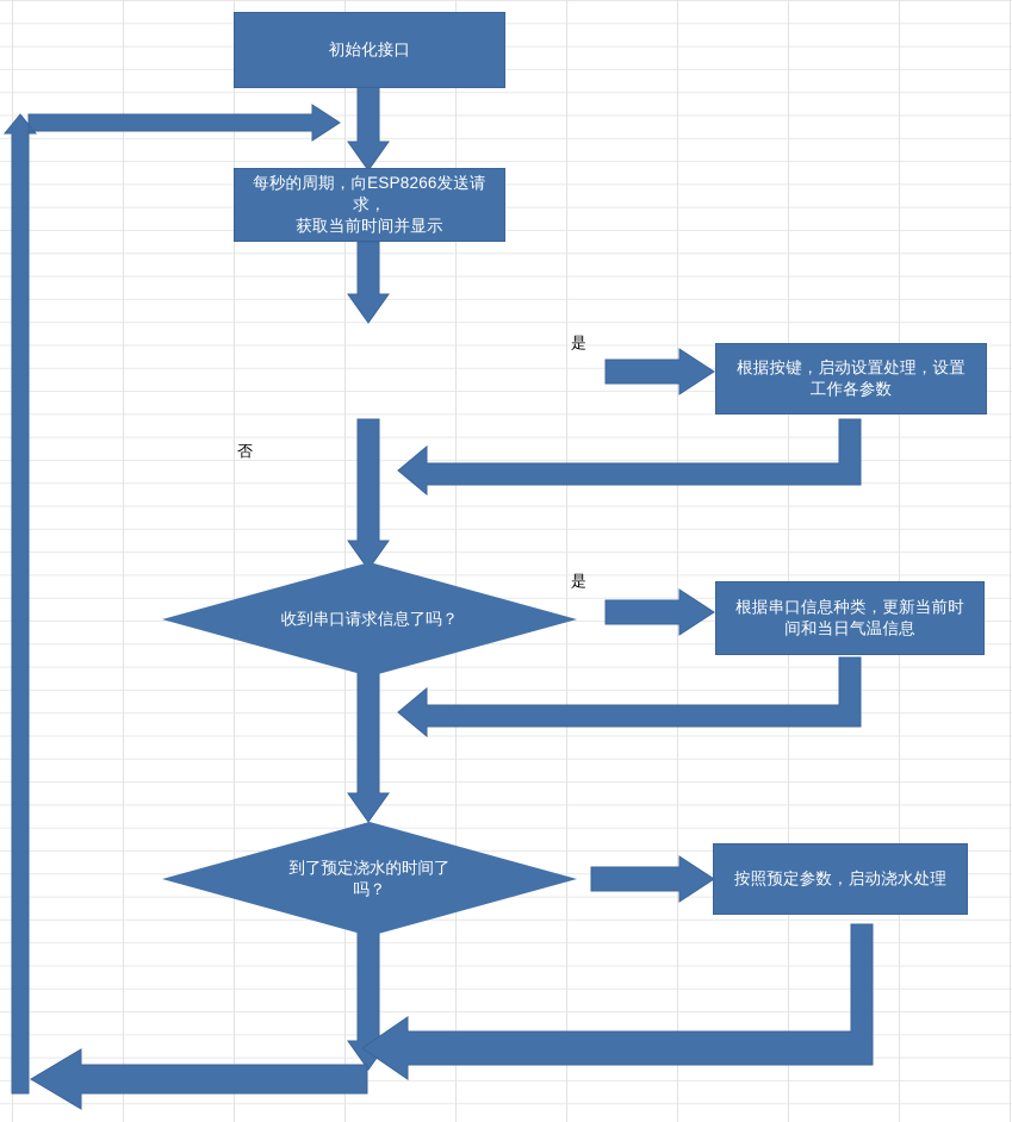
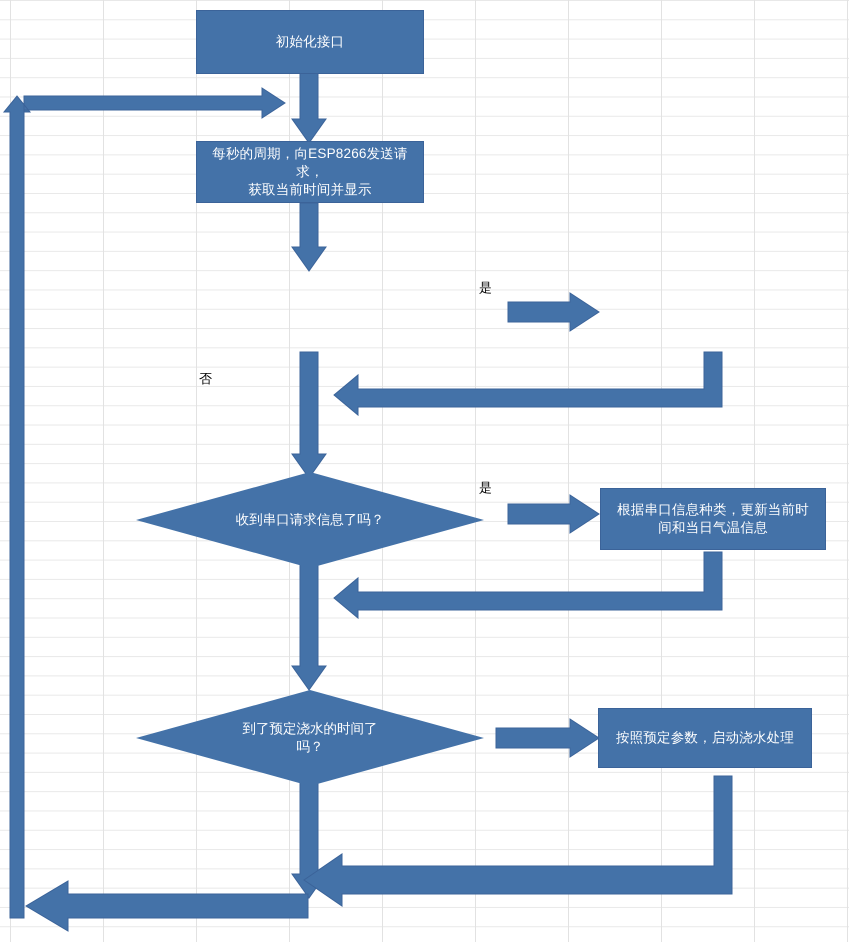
  初始化接口
  每秒的周期，向ESP8266发送请求，
  获取当前时间并显示
- 根据按键，启动设置处理，设置
- 工作各参数
  收到串口请求信息了吗？
  根据串口信息种类，更新当前时
  间和当日气温信息
  到了预定浇水的时间了
  吗？
  按照预定参数，启动浇水处理
  是
  否
  是
